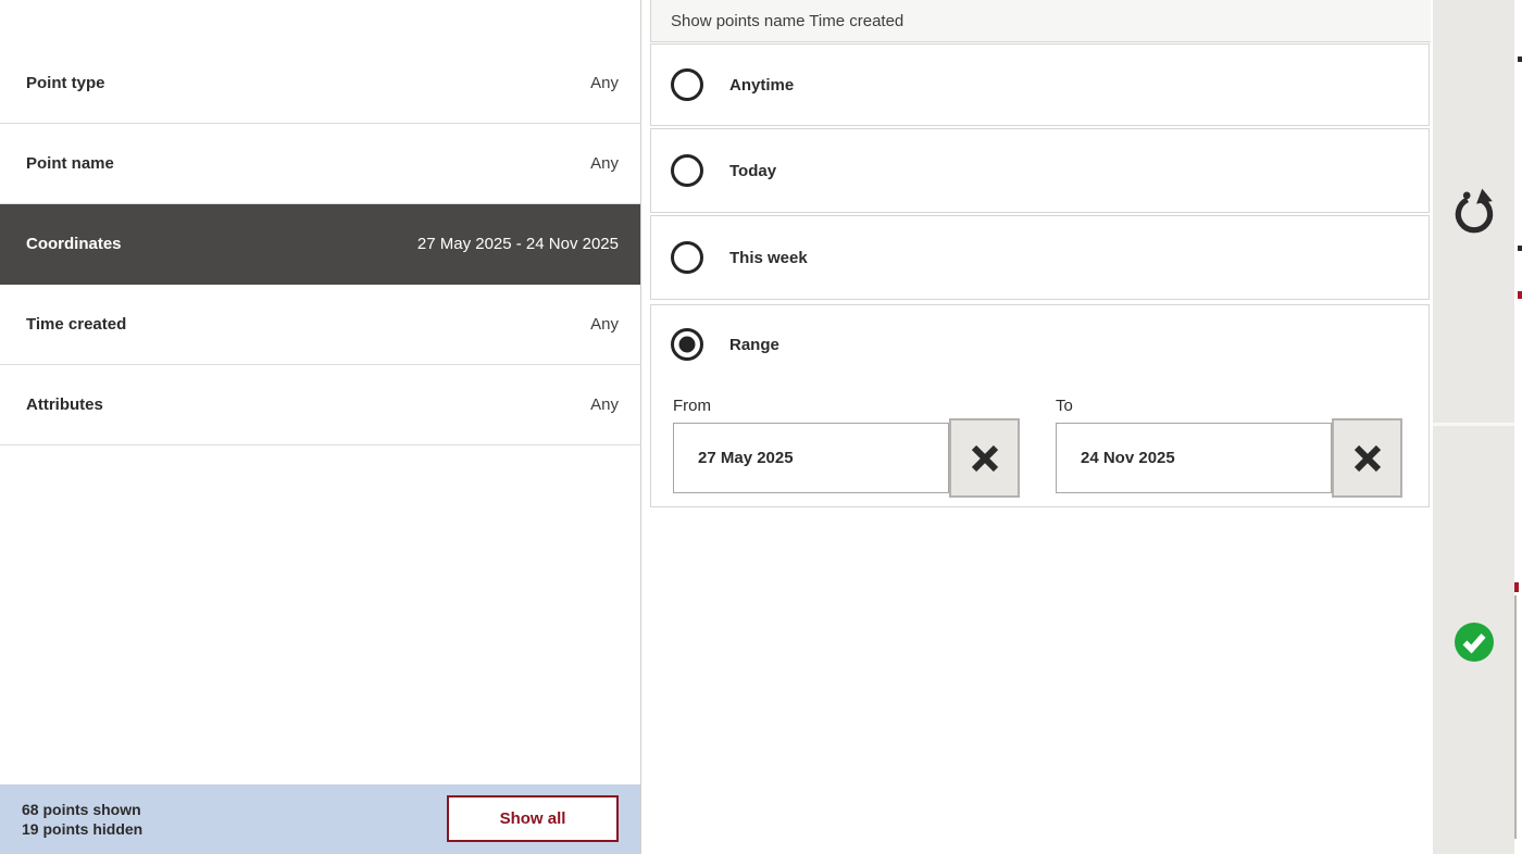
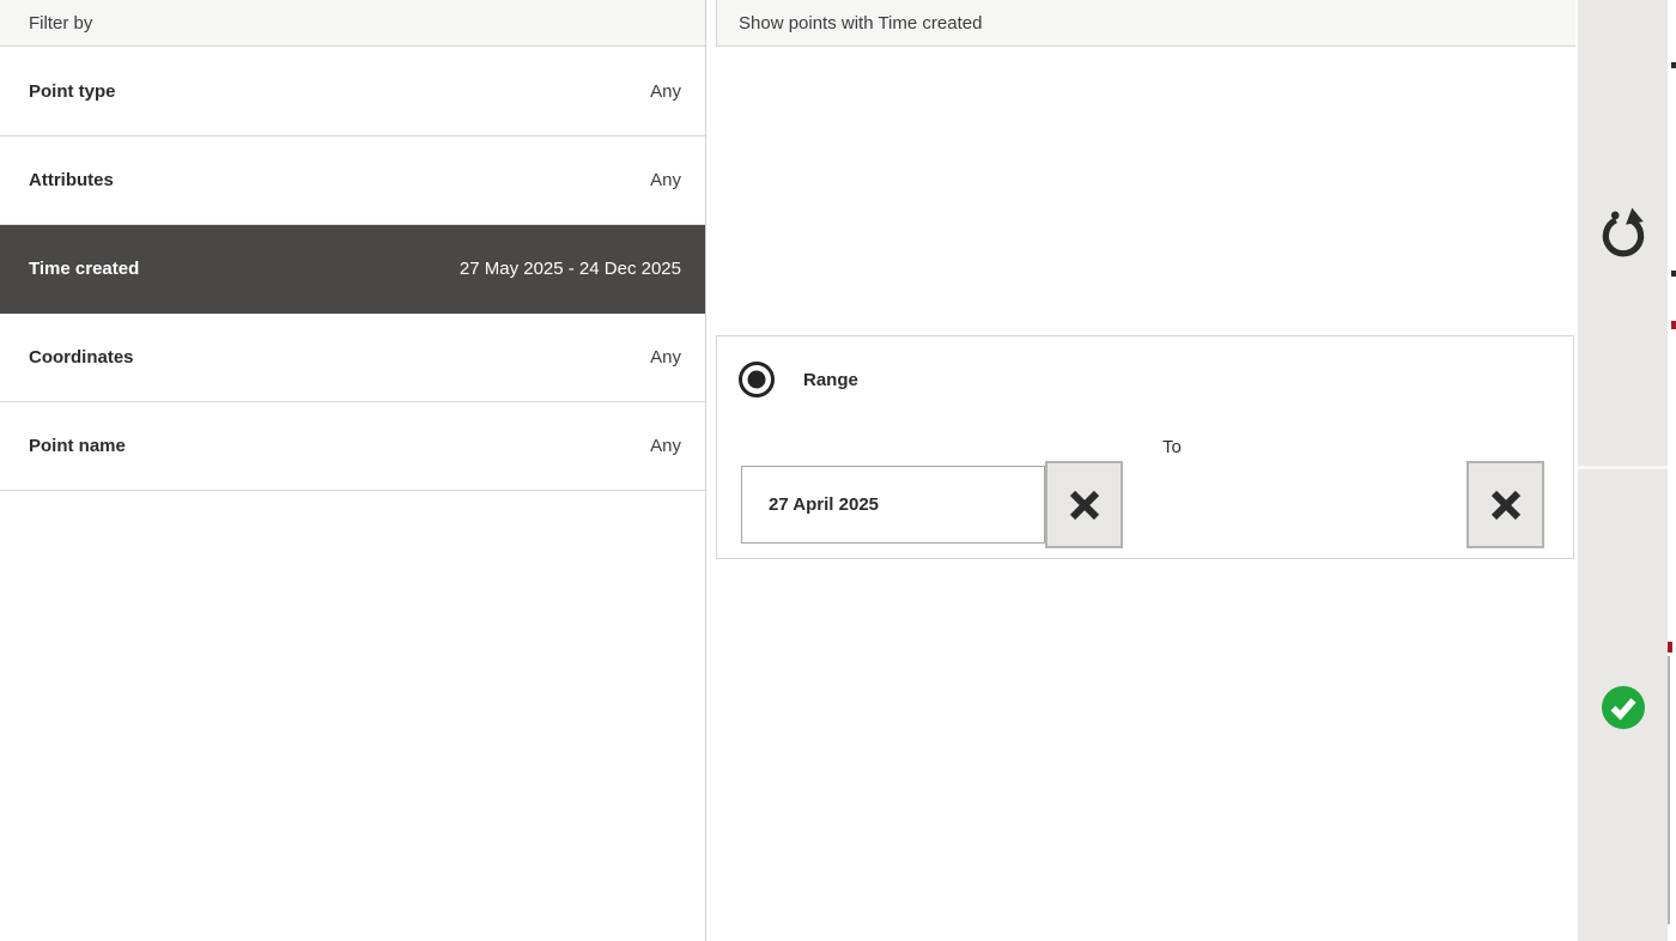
+ Filter by
  Point type
  Any
- Point name
+ Attributes
  Any
- Coordinates
+ Time created
- 27 May 2025 - 24 Nov 2025
+ 27 May 2025 - 24 Dec 2025
- Time created
+ Coordinates
  Any
- Attributes
+ Point name
  Any
- 68 points shown
- 19 points hidden
- Show all
- Show points name Time created
+ Show points with Time created
- Anytime
- Today
- This week
  Range
- From
- 27 May 2025
+ 27 April 2025
  To
- 24 Nov 2025
